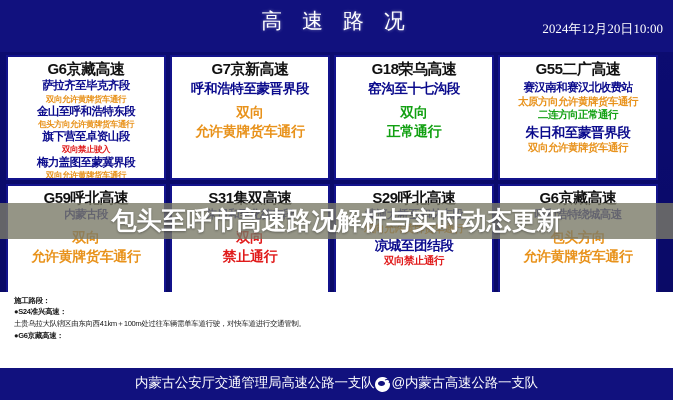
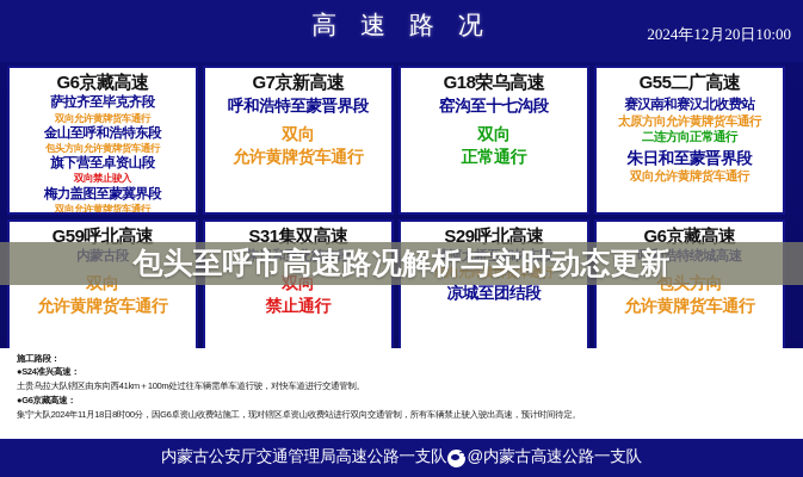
  高 速 路 况
  2024年12月20日10:00
  G6京藏高速
  萨拉齐至毕克齐段
  双向允许黄牌货车通行
  金山至呼和浩特东段
  包头方向允许黄牌货车通行
  旗下营至卓资山段
  双向禁止驶入
  梅力盖图至蒙冀界段
  双向允许黄牌货车通行
  G7京新高速
  呼和浩特至蒙晋界段
  双向
  允许黄牌货车通行
  G18荣乌高速
  窑沟至十七沟段
  双向
  正常通行
  G55二广高速
  赛汉南和赛汉北收费站
  太原方向允许黄牌货车通行
  二连方向正常通行
  朱日和至蒙晋界段
  双向允许黄牌货车通行
  G59呼北高速
  内蒙古段
  双向
  允许黄牌货车通行
  S31集双高速
  朱日和至化德东段
  双向
  禁止通行
  S29呼北高速
  黄河大桥至和林东段
  双向允许黄牌货车通行
  凉城至团结段
- 双向禁止通行
  G6京藏高速
  呼和浩特绕城高速
  包头方向
  允许黄牌货车通行
  施工路段：
  ●S24准兴高速：
  土贵乌拉大队辖区由东向西41km＋100m处过往车辆需单车道行驶，对快车道进行交通管制。
  ●G6京藏高速：
+ 集宁大队2024年11月18日8时00分，因G6卓资山收费站施工，现对辖区卓资山收费站进行双向交通管制，所有车辆禁止驶入驶出高速，预计时间待定。
  内蒙古公安厅交通管理局高速公路一支队
  @内蒙古高速公路一支队
  包头至呼市高速路况解析与实时动态更新
